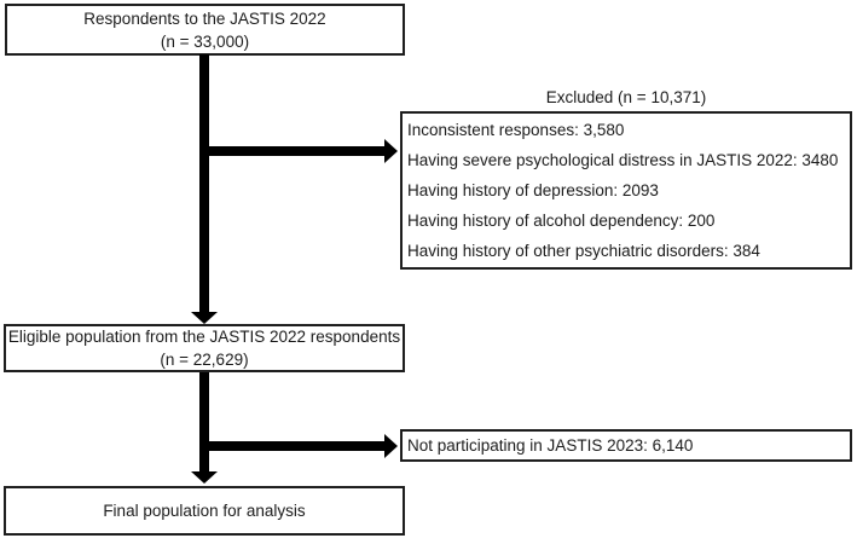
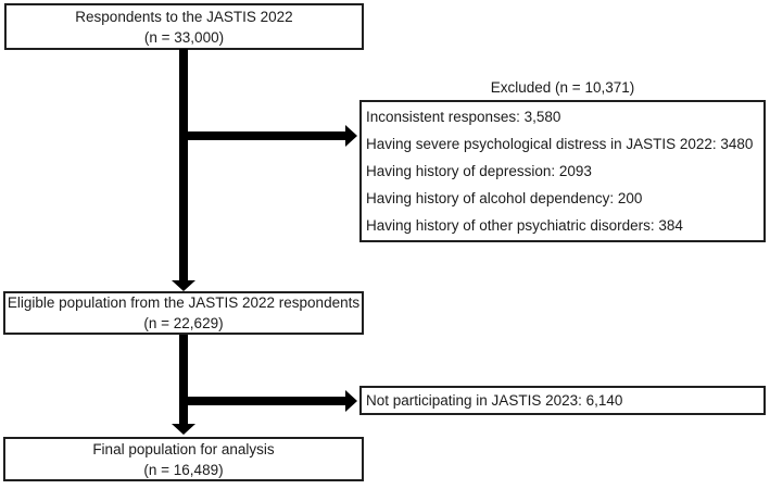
  Respondents to the JASTIS 2022
  (n = 33,000)
  Excluded (n = 10,371)
  Inconsistent responses: 3,580
  Having severe psychological distress in JASTIS 2022: 3480
  Having history of depression: 2093
  Having history of alcohol dependency: 200
  Having history of other psychiatric disorders: 384
  Eligible population from the JASTIS 2022 respondents
  (n = 22,629)
  Not participating in JASTIS 2023: 6,140
  Final population for analysis
+ (n = 16,489)
